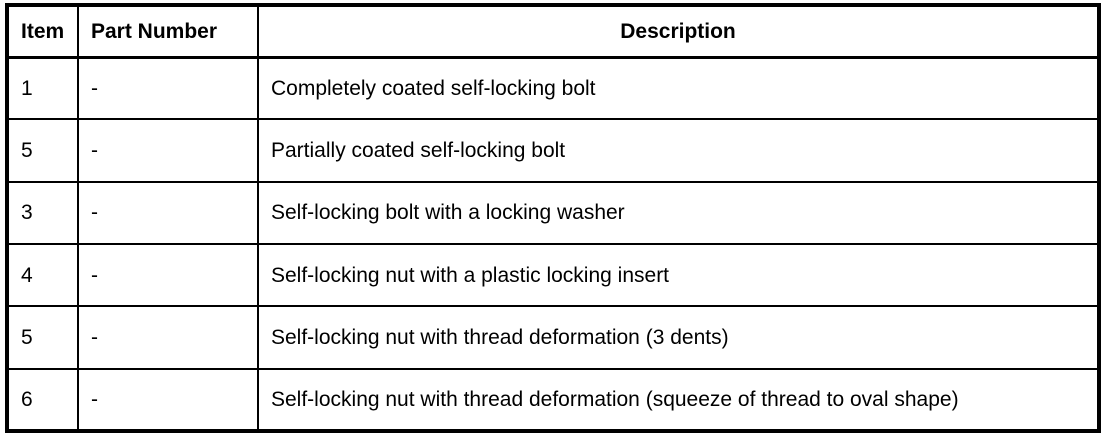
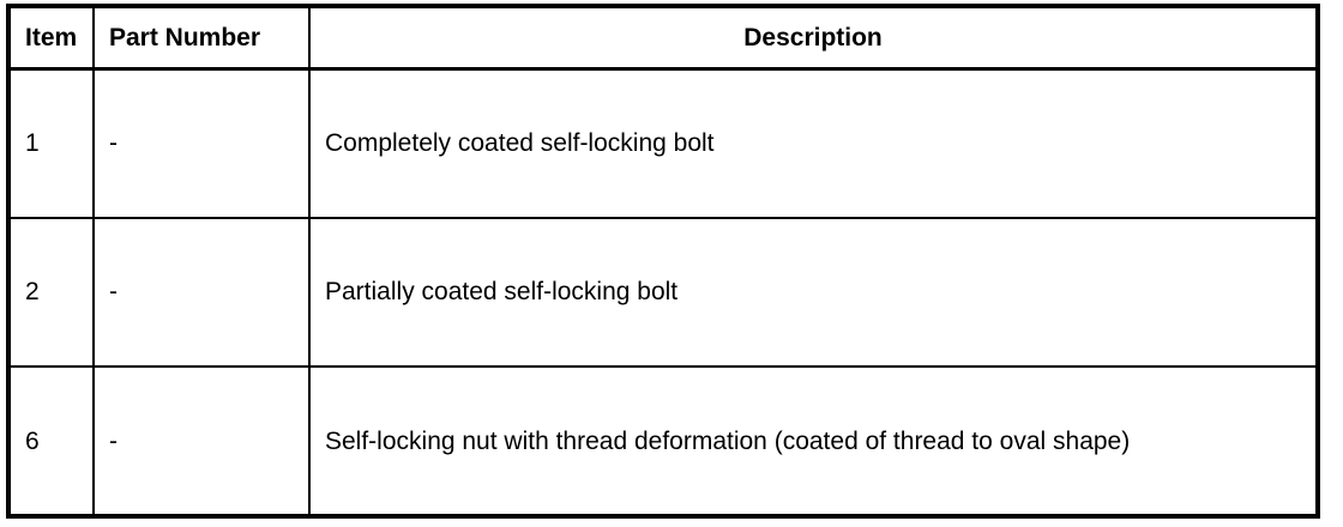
  Item	Part Number	Description
  1	-	Completely coated self-locking bolt
- 5	-	Partially coated self-locking bolt
+ 2	-	Partially coated self-locking bolt
- 3	-	Self-locking bolt with a locking washer
- 4	-	Self-locking nut with a plastic locking insert
- 5	-	Self-locking nut with thread deformation (3 dents)
- 6	-	Self-locking nut with thread deformation (squeeze of thread to oval shape)
+ 6	-	Self-locking nut with thread deformation (coated of thread to oval shape)
